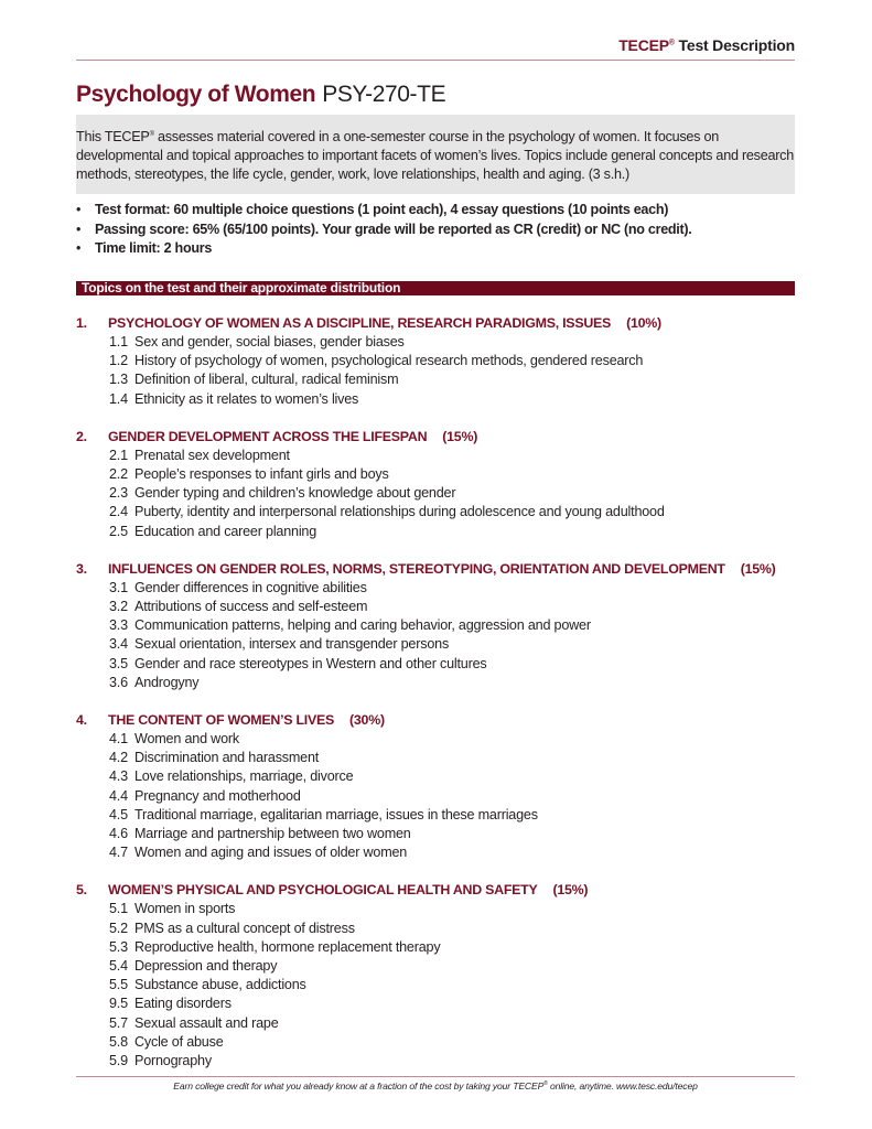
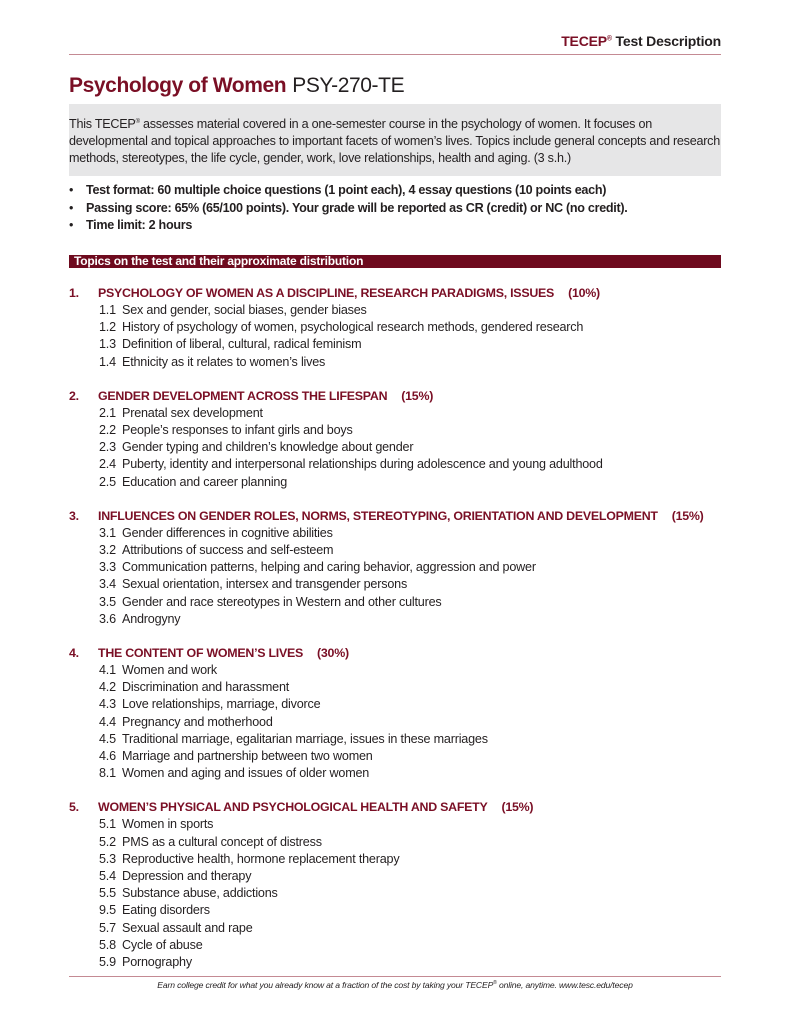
  TECEP Test Description
  Psychology of Women PSY-270-TE
  This TECEP assesses material covered in a one-semester course in the psychology of women. It focuses on developmental and topical approaches to important facets of women’s lives. Topics include general concepts and research methods, stereotypes, the life cycle, gender, work, love relationships, health and aging. (3 s.h.)
  Test format: 60 multiple choice questions (1 point each), 4 essay questions (10 points each)
  Passing score: 65% (65/100 points). Your grade will be reported as CR (credit) or NC (no credit).
  Time limit: 2 hours
  Topics on the test and their approximate distribution
  1.
  PSYCHOLOGY OF WOMEN AS A DISCIPLINE, RESEARCH PARADIGMS, ISSUES
  (10%)
  1.1 Sex and gender, social biases, gender biases
  1.2 History of psychology of women, psychological research methods, gendered research
  1.3 Definition of liberal, cultural, radical feminism
  1.4 Ethnicity as it relates to women’s lives
  2.
  GENDER DEVELOPMENT ACROSS THE LIFESPAN
  (15%)
  2.1 Prenatal sex development
  2.2 People’s responses to infant girls and boys
  2.3 Gender typing and children’s knowledge about gender
  2.4 Puberty, identity and interpersonal relationships during adolescence and young adulthood
  2.5 Education and career planning
  3.
  INFLUENCES ON GENDER ROLES, NORMS, STEREOTYPING, ORIENTATION AND DEVELOPMENT
  (15%)
  3.1 Gender differences in cognitive abilities
  3.2 Attributions of success and self-esteem
  3.3 Communication patterns, helping and caring behavior, aggression and power
  3.4 Sexual orientation, intersex and transgender persons
  3.5 Gender and race stereotypes in Western and other cultures
  3.6 Androgyny
  4.
  THE CONTENT OF WOMEN’S LIVES
  (30%)
  4.1 Women and work
  4.2 Discrimination and harassment
  4.3 Love relationships, marriage, divorce
  4.4 Pregnancy and motherhood
  4.5 Traditional marriage, egalitarian marriage, issues in these marriages
  4.6 Marriage and partnership between two women
- 4.7 Women and aging and issues of older women
+ 8.1 Women and aging and issues of older women
  5.
  WOMEN’S PHYSICAL AND PSYCHOLOGICAL HEALTH AND SAFETY
  (15%)
  5.1 Women in sports
  5.2 PMS as a cultural concept of distress
  5.3 Reproductive health, hormone replacement therapy
  5.4 Depression and therapy
  5.5 Substance abuse, addictions
  9.5 Eating disorders
  5.7 Sexual assault and rape
  5.8 Cycle of abuse
  5.9 Pornography
  Earn college credit for what you already know at a fraction of the cost by taking your TECEP online, anytime. www.tesc.edu/tecep
